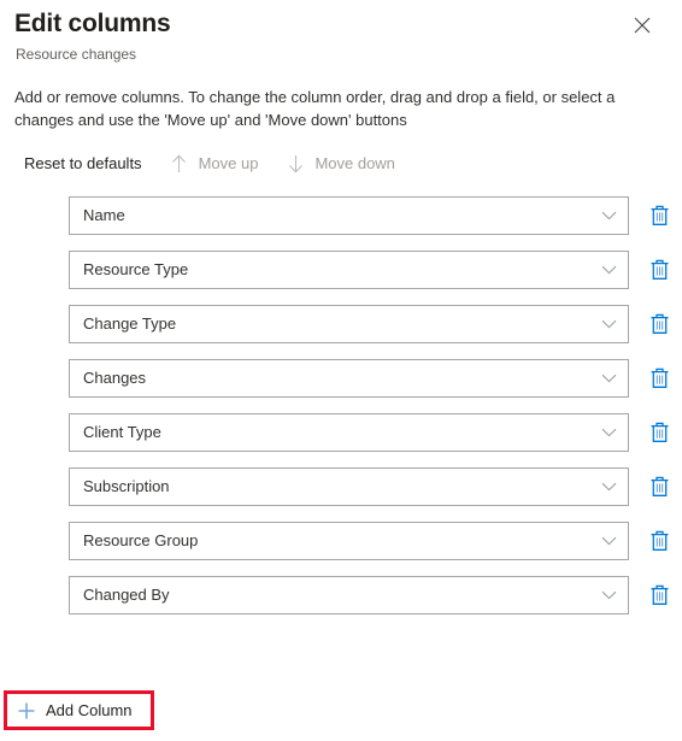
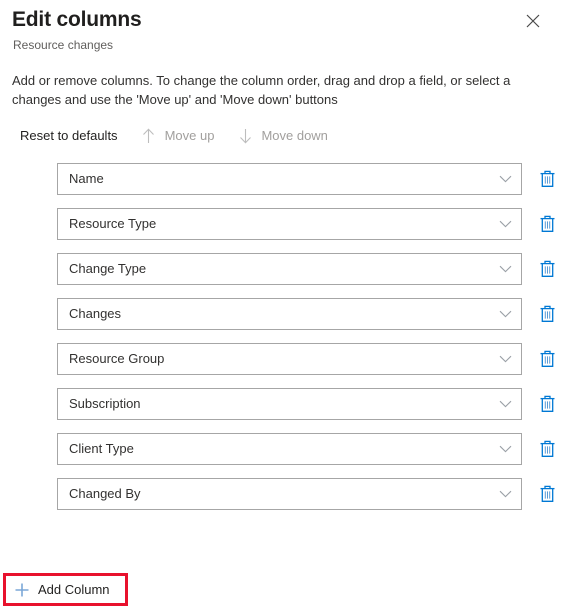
  Edit columns
  Resource changes
  Add or remove columns. To change the column order, drag and drop a field, or select a changes and use the 'Move up' and 'Move down' buttons
  Reset to defaults
  Move up
  Move down
  Name
  Resource Type
  Change Type
  Changes
- Client Type
+ Resource Group
  Subscription
- Resource Group
+ Client Type
  Changed By
  Add Column
